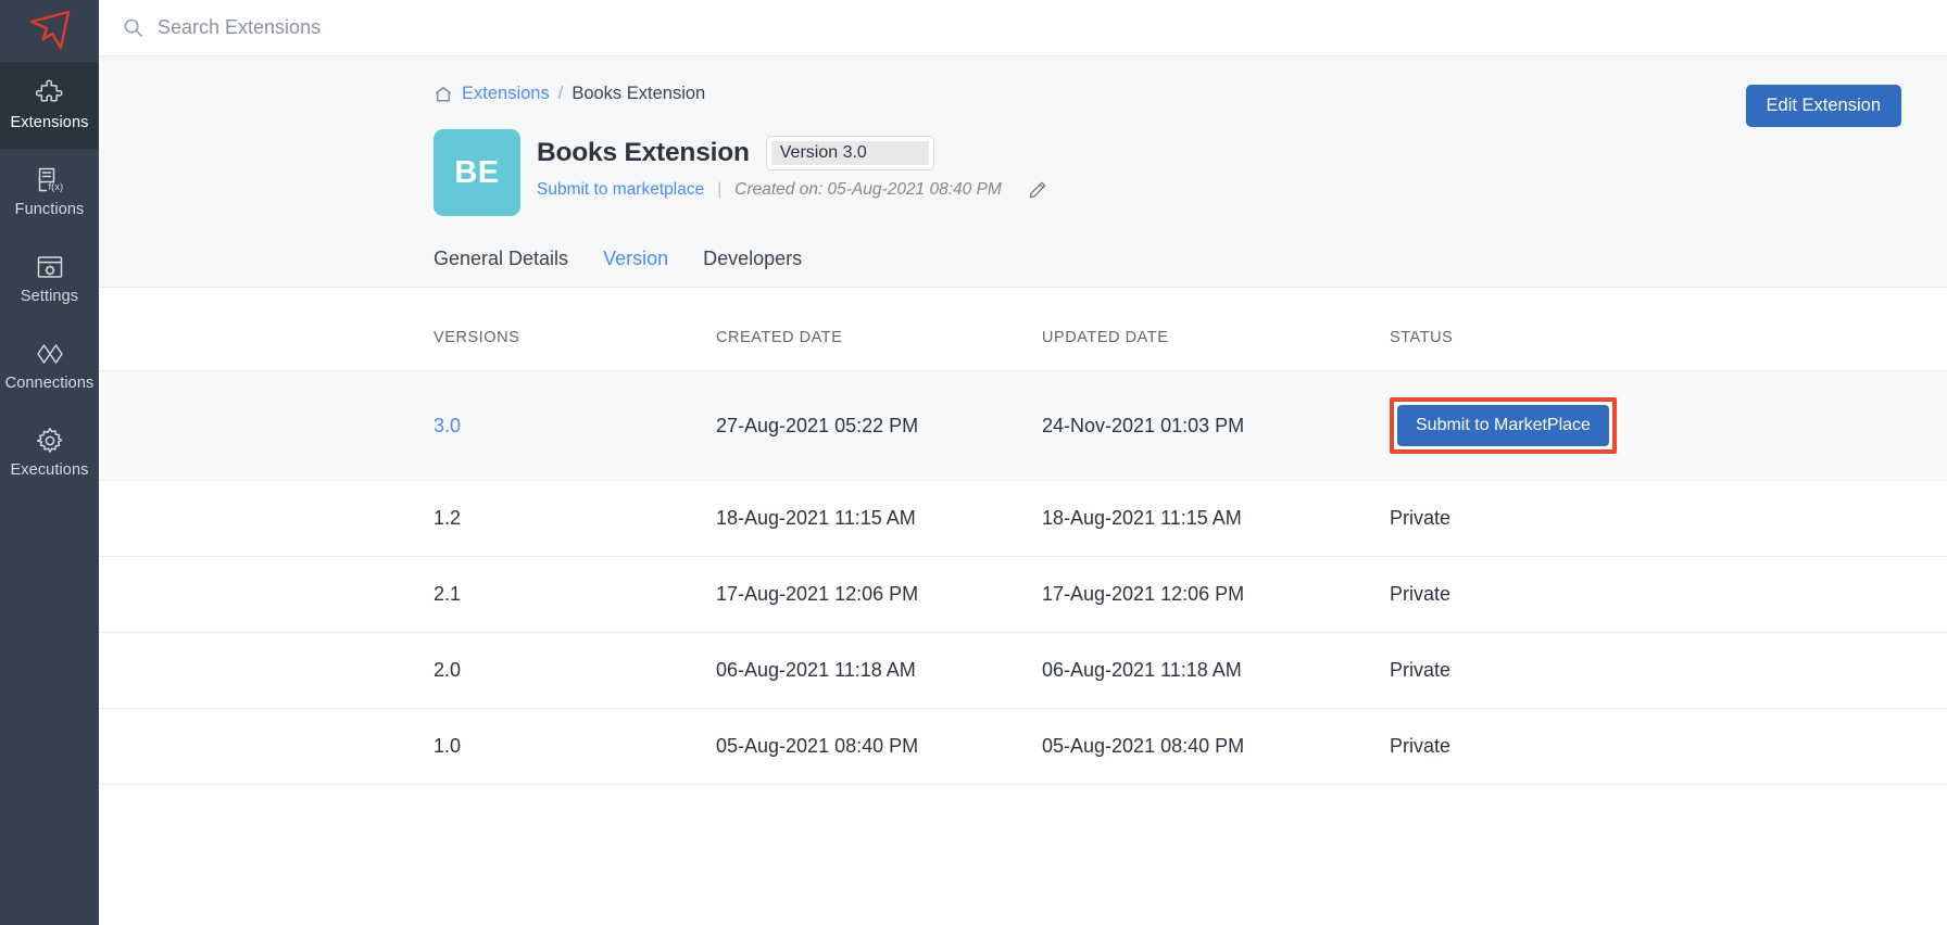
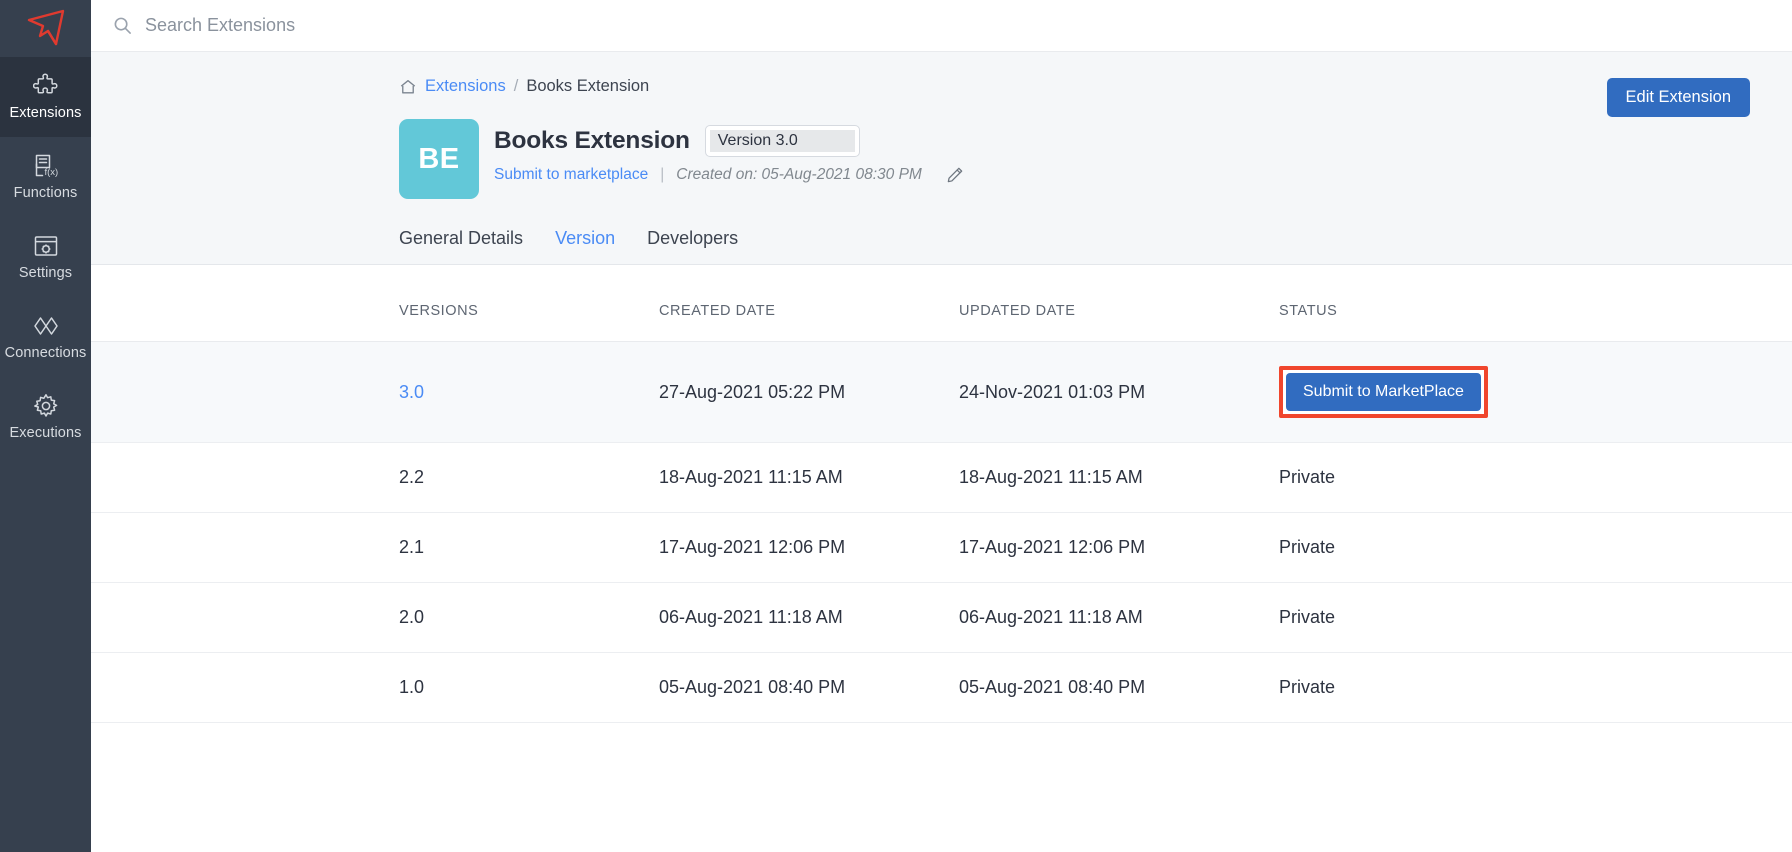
  Extensions
  f(x)
  Functions
  Settings
  Connections
  Executions
  Search Extensions
  Extensions
  /
  Books Extension
  BE
  Books Extension
  Version 3.0
  Submit to marketplace
  |
- Created on: 05-Aug-2021 08:40 PM
+ Created on: 05-Aug-2021 08:30 PM
  General Details
  Version
  Developers
  Edit Extension
  VERSIONS	CREATED DATE	UPDATED DATE	STATUS
  3.0	27-Aug-2021 05:22 PM	24-Nov-2021 01:03 PM	Submit to MarketPlace
- 1.2	18-Aug-2021 11:15 AM	18-Aug-2021 11:15 AM	Private
+ 2.2	18-Aug-2021 11:15 AM	18-Aug-2021 11:15 AM	Private
  2.1	17-Aug-2021 12:06 PM	17-Aug-2021 12:06 PM	Private
  2.0	06-Aug-2021 11:18 AM	06-Aug-2021 11:18 AM	Private
  1.0	05-Aug-2021 08:40 PM	05-Aug-2021 08:40 PM	Private
